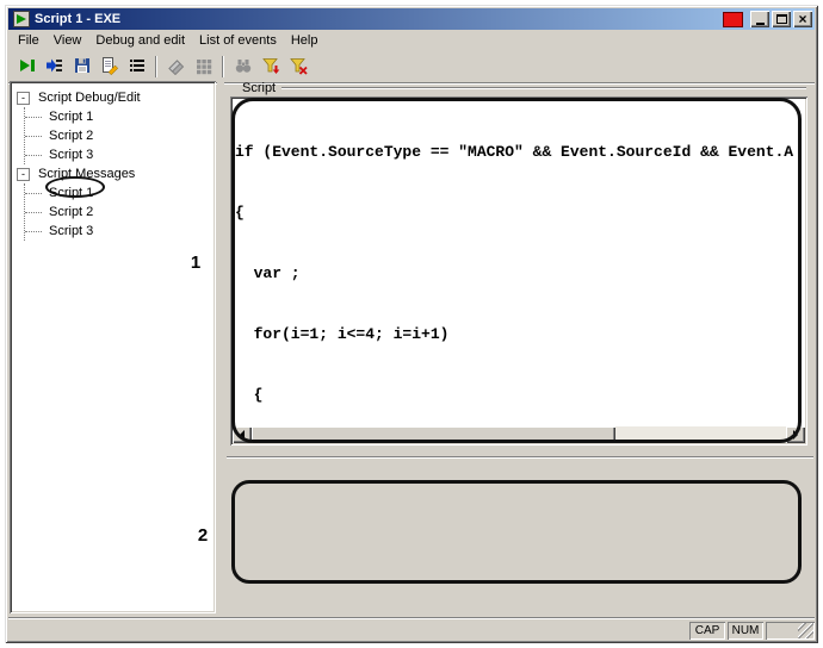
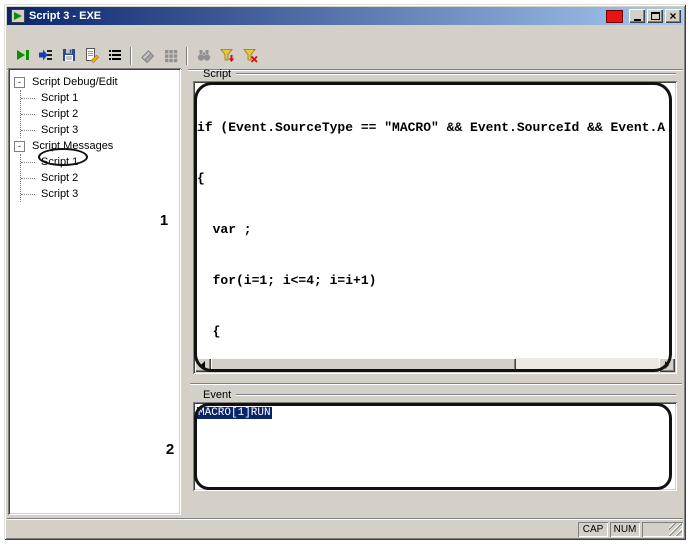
- Script 1 - EXE
+ Script 3 - EXE
  ×
- File
- View
- Debug and edit
- List of events
- Help
  -
  Script Debug/Edit
  Script 1
  Script 2
  Script 3
  -
  Script Messages
  Script 1
  Script 2
  Script 3
  Script
  if (Event.SourceType == "MACRO" && Event.SourceId && Event.A
  {
  var ;
  for(i=1; i<=4; i=i+1)
  {
+ Event
+ MACRO[1]RUN
  CAP
  NUM
  1
  2
